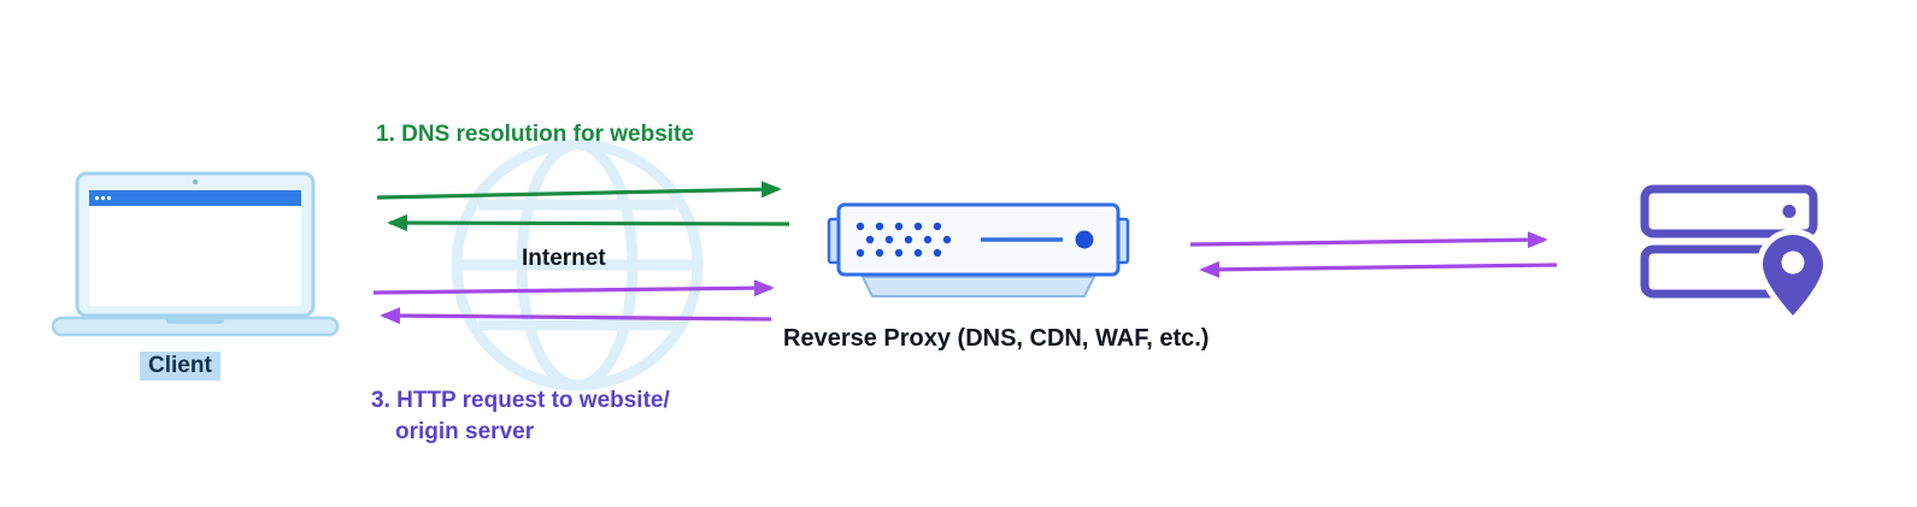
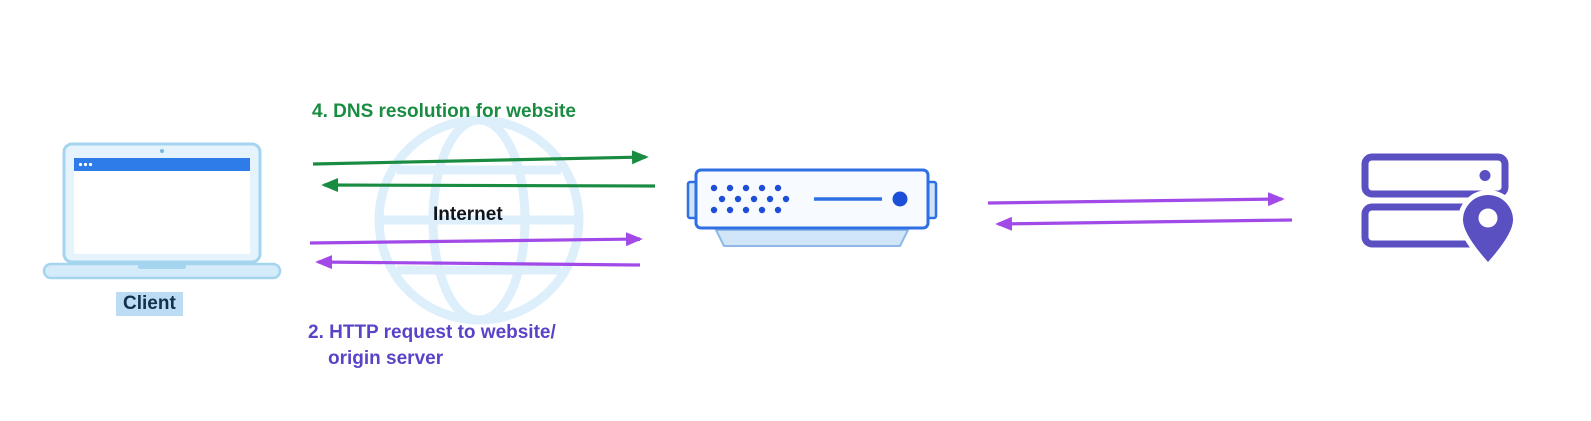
- 1. DNS resolution for website
+ 4. DNS resolution for website
  Internet
- 3. HTTP request to website/
+ 2. HTTP request to website/
  origin server
  Client
- Reverse Proxy (DNS, CDN, WAF, etc.)
